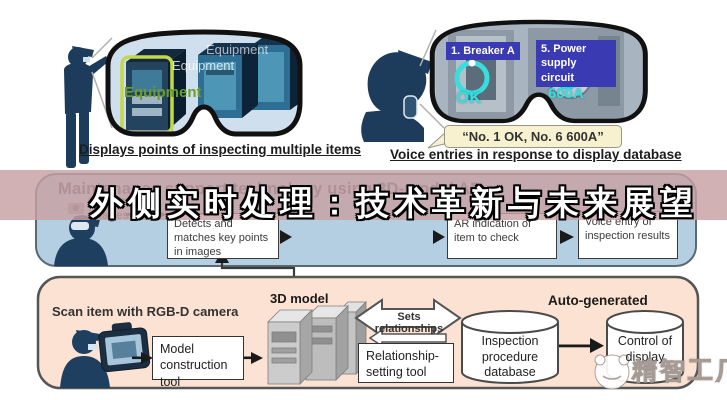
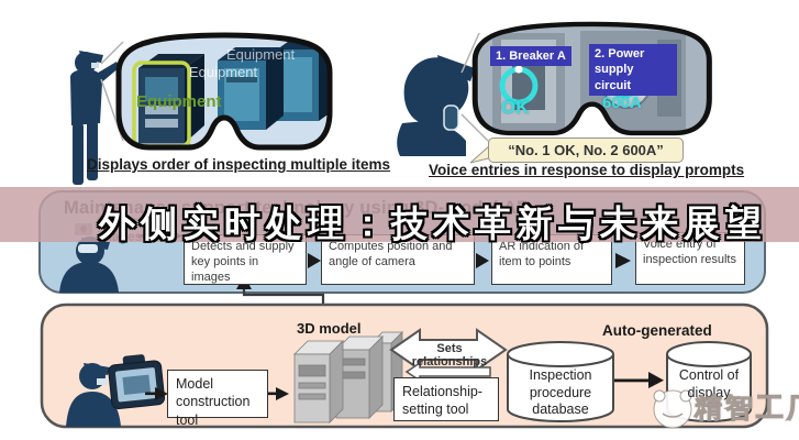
  Equipment
  Equipment
  Equipment
- Displays points of inspecting multiple items
+ Displays order of inspecting multiple items
  1. Breaker A
- 5. Power supply circuit
+ 2. Power supply circuit
  OK
  600A
- “No. 1 OK, No. 6 600A”
+ “No. 1 OK, No. 2 600A”
- Voice entries in response to display database
+ Voice entries in response to display prompts
  Maintenance support technology using 3D-model AR
  Camera images
- Detects and matches key points in images
+ Detects and supply key points in images
+ Computes position and angle of camera
- AR indication of item to check
+ AR indication of item to points
  Voice entry of inspection results
- Scan item with RGB-D camera
  Model construction tool
  3D model
  Sets relationships
  Relationship-setting tool
  Inspection procedure database
  Auto-generated
  Control of display
  外侧实时处理：技术革新与未来展望
  精智工
